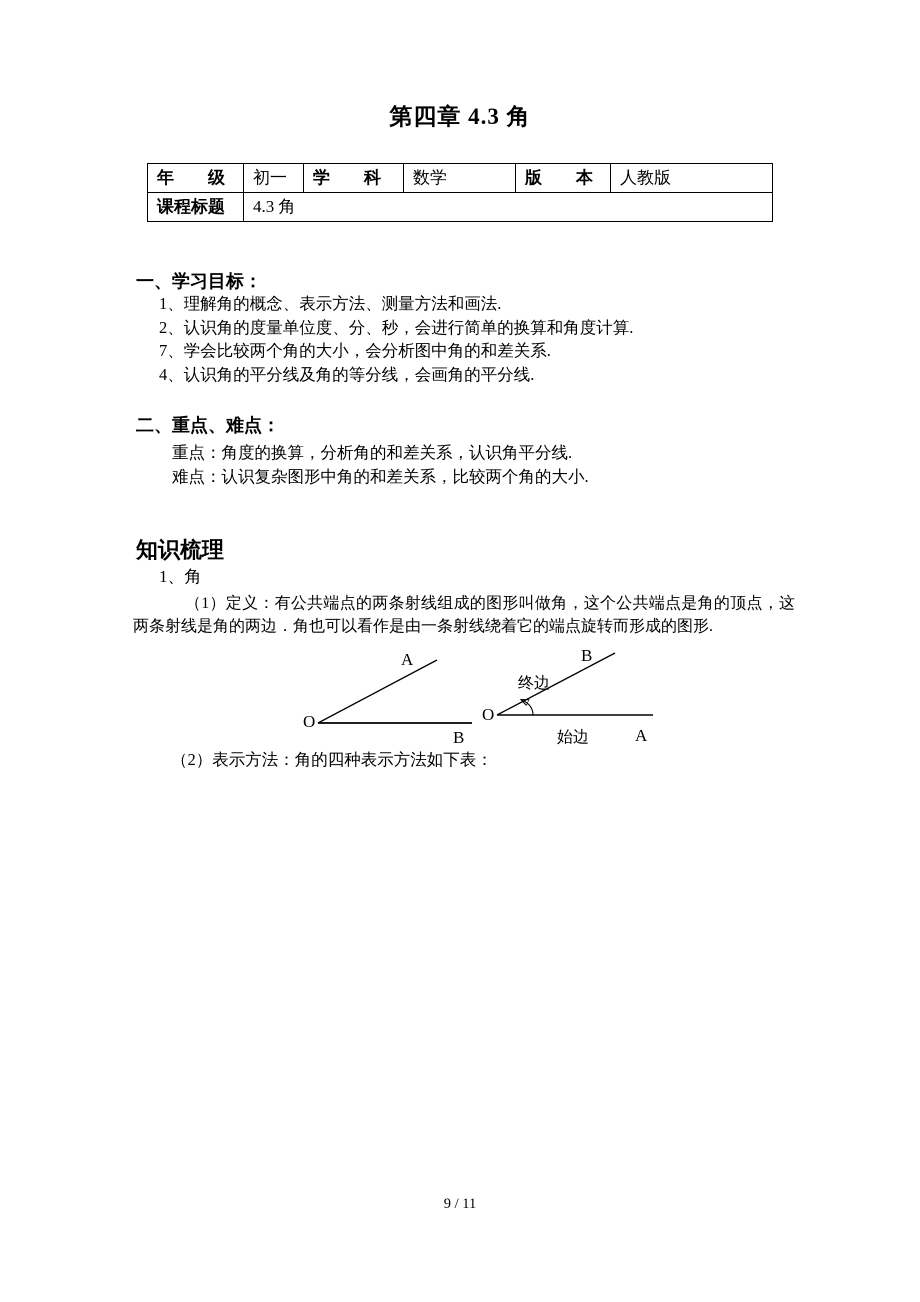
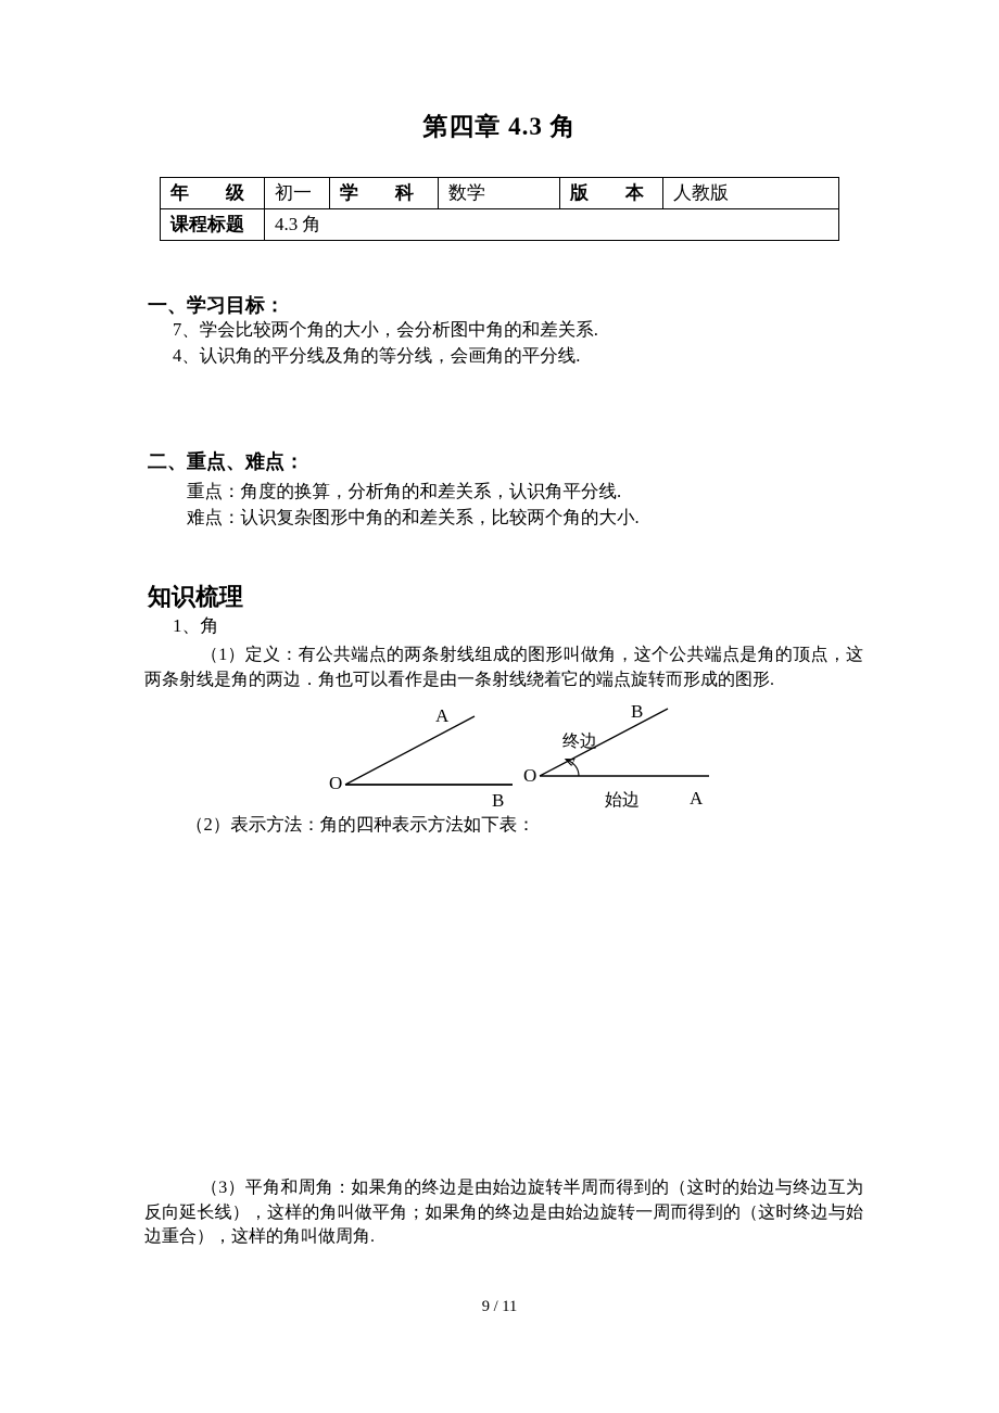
  第四章 4.3 角
  年 级	初一	学 科	数学	版 本	人教版
  课程标题	4.3 角
  一、学习目标：
- 1、理解角的概念、表示方法、测量方法和画法.
- 2、认识角的度量单位度、分、秒，会进行简单的换算和角度计算.
  7、学会比较两个角的大小，会分析图中角的和差关系.
  4、认识角的平分线及角的等分线，会画角的平分线.
  二、重点、难点：
  重点：角度的换算，分析角的和差关系，认识角平分线.
  难点：认识复杂图形中角的和差关系，比较两个角的大小.
  知识梳理
  1、角
  （1）定义：有公共端点的两条射线组成的图形叫做角，这个公共端点是角的顶点，这两条射线是角的两边．角也可以看作是由一条射线绕着它的端点旋转而形成的图形.
  O
  A
  B
  O
  B
  终边
  始边
  A
  （2）表示方法：角的四种表示方法如下表：
+ （3）平角和周角：如果角的终边是由始边旋转半周而得到的（这时的始边与终边互为反向延长线），这样的角叫做平角；如果角的终边是由始边旋转一周而得到的（这时终边与始边重合），这样的角叫做周角.
  9 / 11
